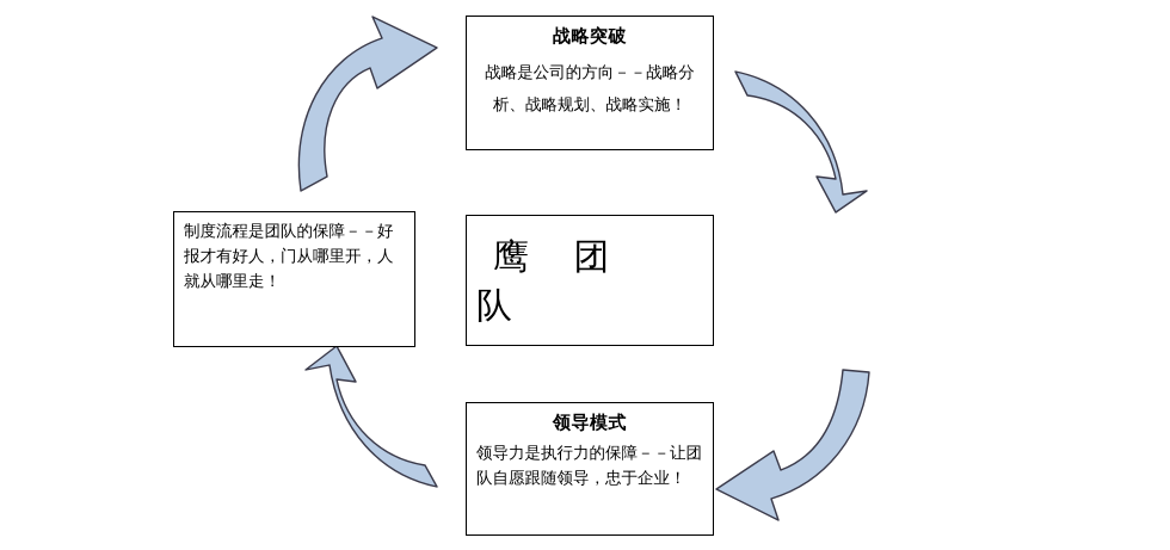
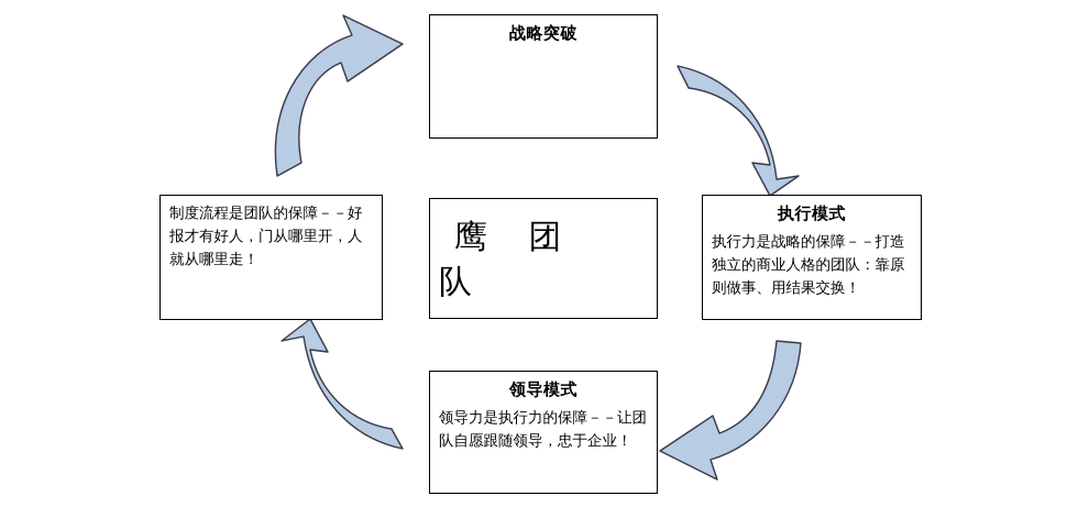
  战略突破
- 战略是公司的方向－－战略分析、战略规划、战略实施！
  制度流程是团队的保障－－好报才有好人，门从哪里开，人就从哪里走！
  鹰 团 队
+ 执行模式
+ 执行力是战略的保障－－打造独立的商业人格的团队：靠原则做事、用结果交换！
  领导模式
  领导力是执行力的保障－－让团队自愿跟随领导，忠于企业！
